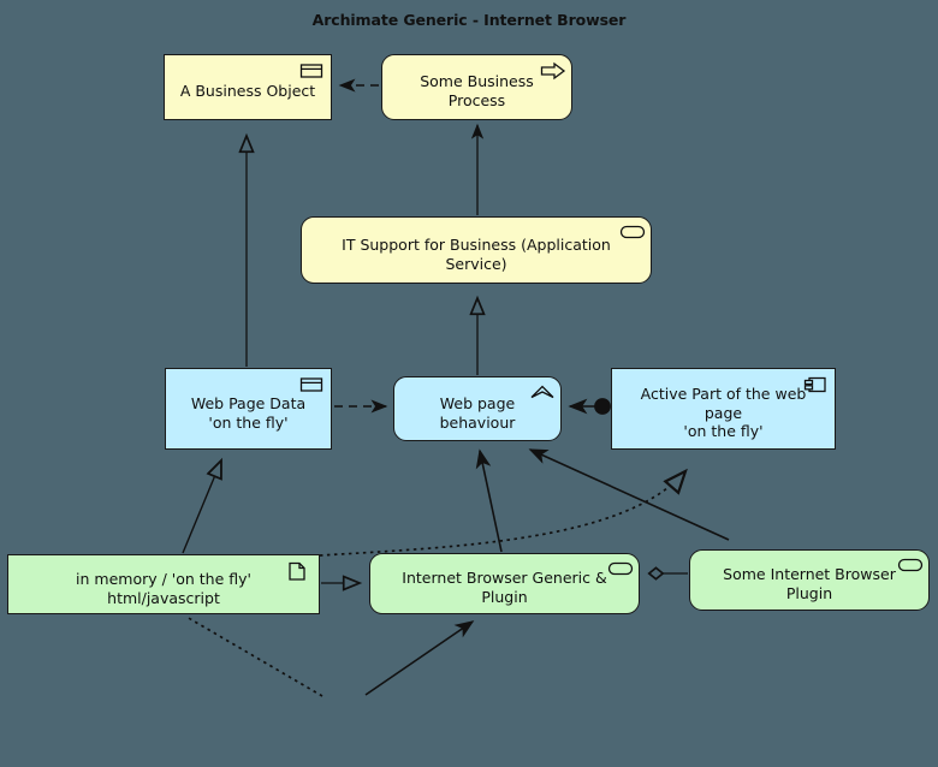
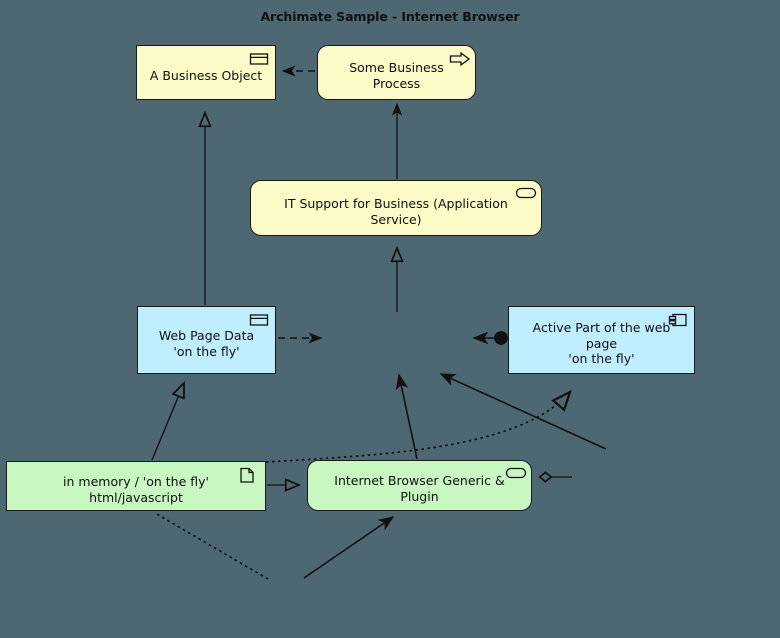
- Archimate Generic - Internet Browser
+ Archimate Sample - Internet Browser
  A Business Object
  Some Business Process
  IT Support for Business (Application Service)
  Web Page Data
  'on the fly'
- Web page behaviour
  Active Part of the web page
  'on the fly'
  in memory / 'on the fly' html/javascript
  Internet Browser Generic & Plugin
- Some Internet Browser Plugin
